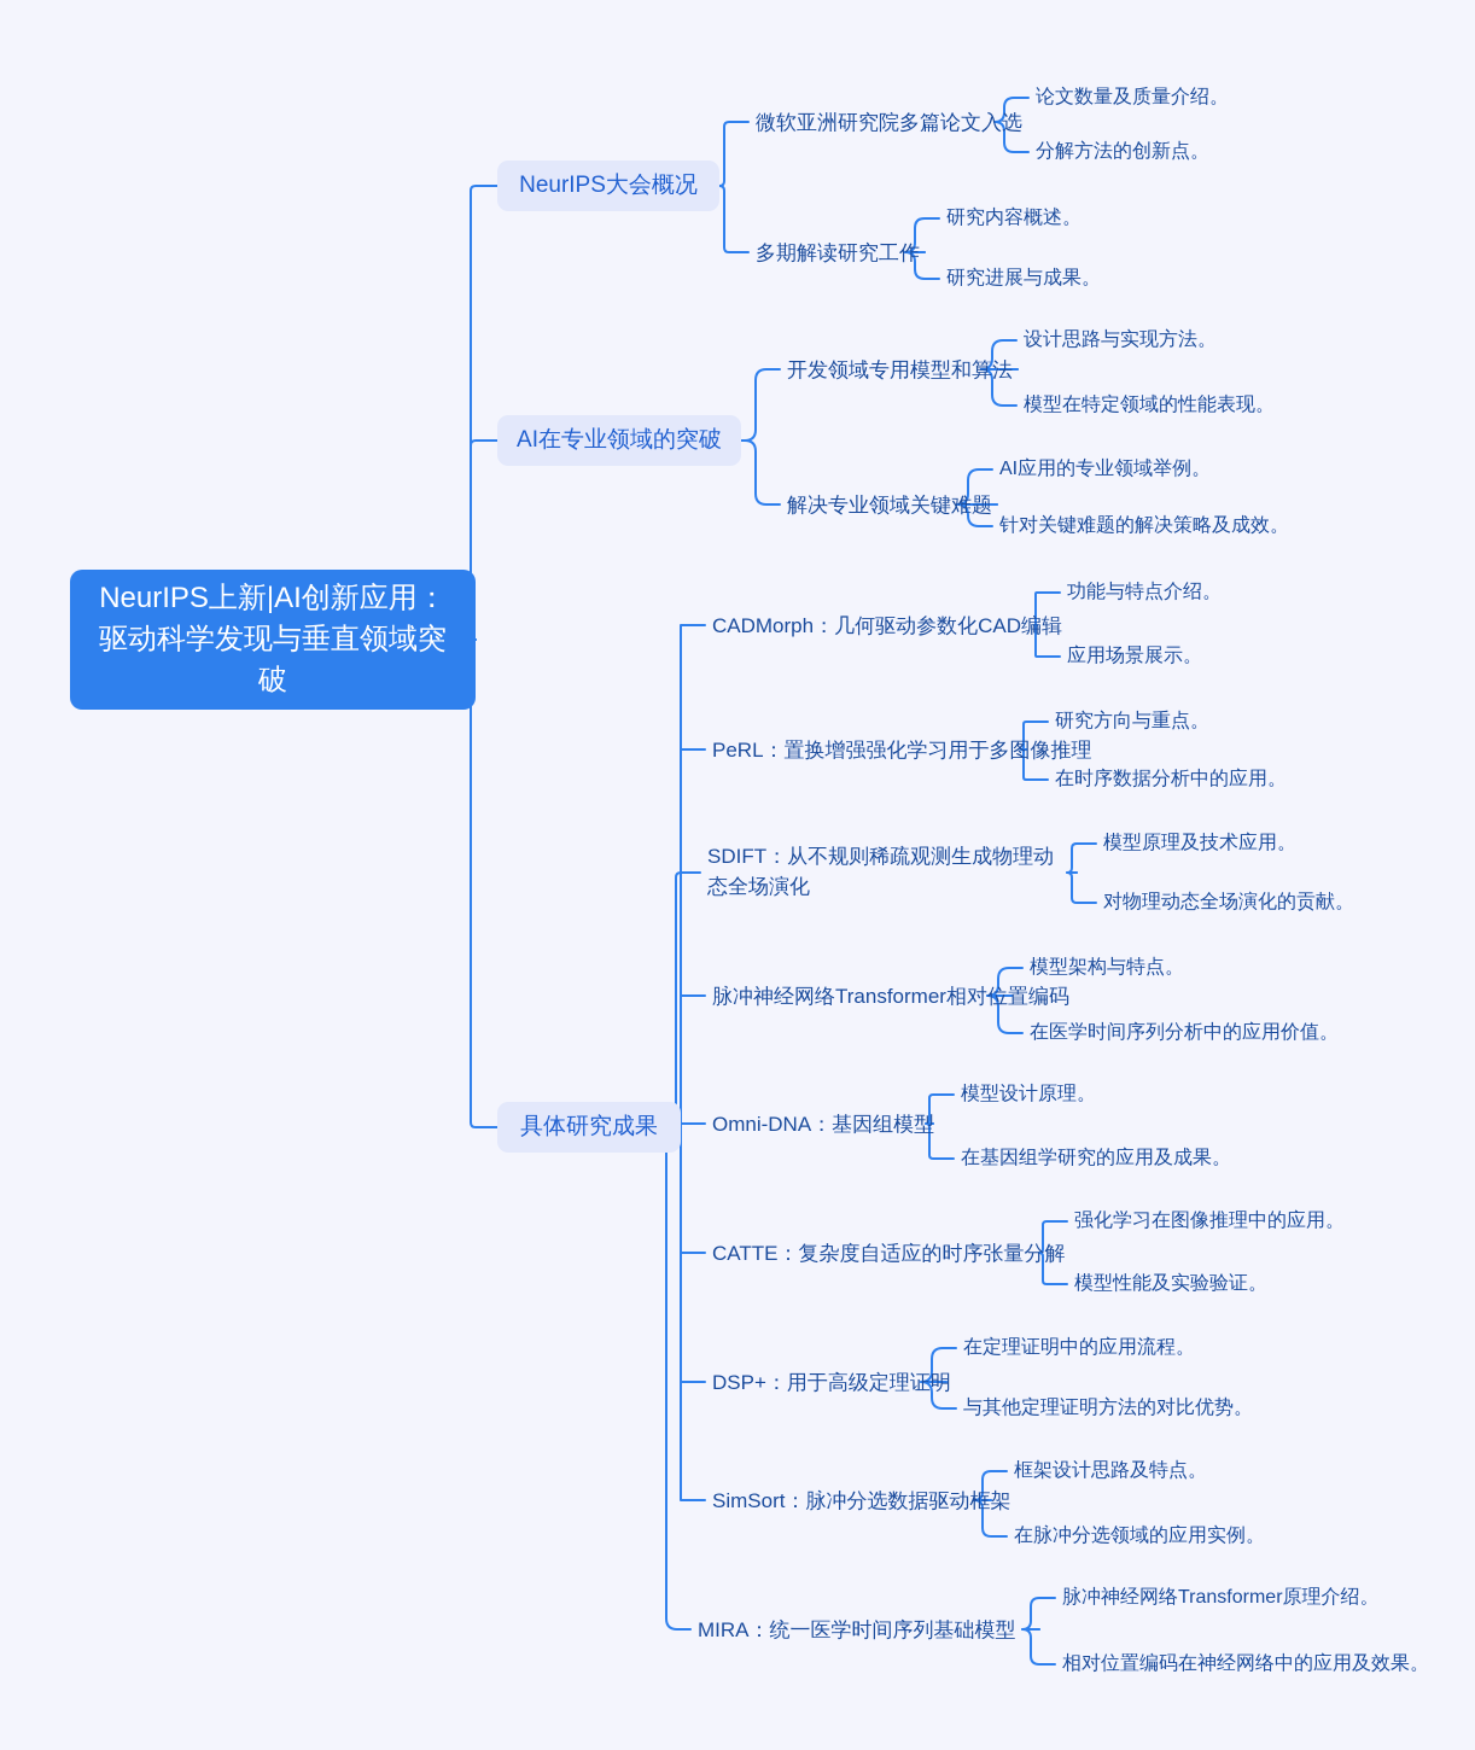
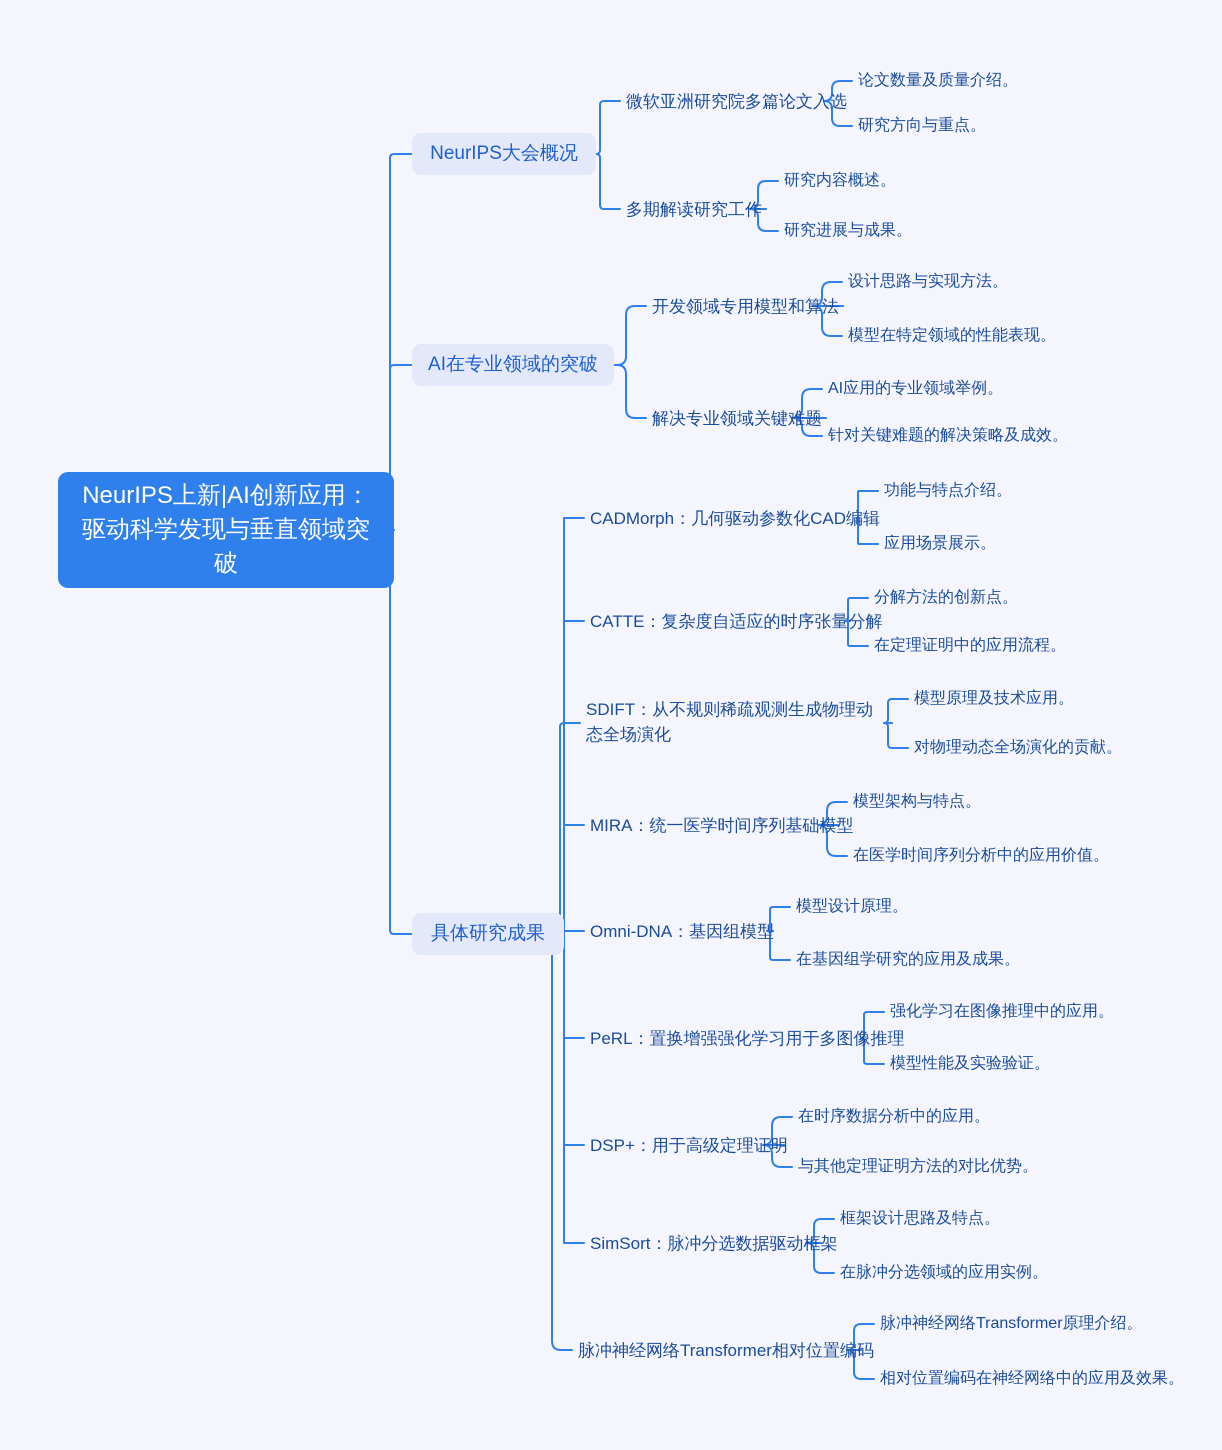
  NeurIPS上新|AI创新应用：驱动科学发现与垂直领域突破
  NeurIPS大会概况
  AI在专业领域的突破
  具体研究成果
  微软亚洲研究院多篇论文入选
  多期解读研究工作
  开发领域专用模型和算法
  解决专业领域关键难题
  CADMorph：几何驱动参数化CAD编辑
- PeRL：置换增强强化学习用于多图像推理
+ CATTE：复杂度自适应的时序张量分解
  SDIFT：从不规则稀疏观测生成物理动态全场演化
- 脉冲神经网络Transformer相对位置编码
+ MIRA：统一医学时间序列基础模型
  Omni-DNA：基因组模型
- CATTE：复杂度自适应的时序张量分解
+ PeRL：置换增强强化学习用于多图像推理
  DSP+：用于高级定理证明
  SimSort：脉冲分选数据驱动框架
- MIRA：统一医学时间序列基础模型
+ 脉冲神经网络Transformer相对位置编码
  论文数量及质量介绍。
- 分解方法的创新点。
+ 研究方向与重点。
  研究内容概述。
  研究进展与成果。
  设计思路与实现方法。
  模型在特定领域的性能表现。
  AI应用的专业领域举例。
  针对关键难题的解决策略及成效。
  功能与特点介绍。
  应用场景展示。
- 研究方向与重点。
+ 分解方法的创新点。
- 在时序数据分析中的应用。
+ 在定理证明中的应用流程。
  模型原理及技术应用。
  对物理动态全场演化的贡献。
  模型架构与特点。
  在医学时间序列分析中的应用价值。
  模型设计原理。
  在基因组学研究的应用及成果。
  强化学习在图像推理中的应用。
  模型性能及实验验证。
- 在定理证明中的应用流程。
+ 在时序数据分析中的应用。
  与其他定理证明方法的对比优势。
  框架设计思路及特点。
  在脉冲分选领域的应用实例。
  脉冲神经网络Transformer原理介绍。
  相对位置编码在神经网络中的应用及效果。
